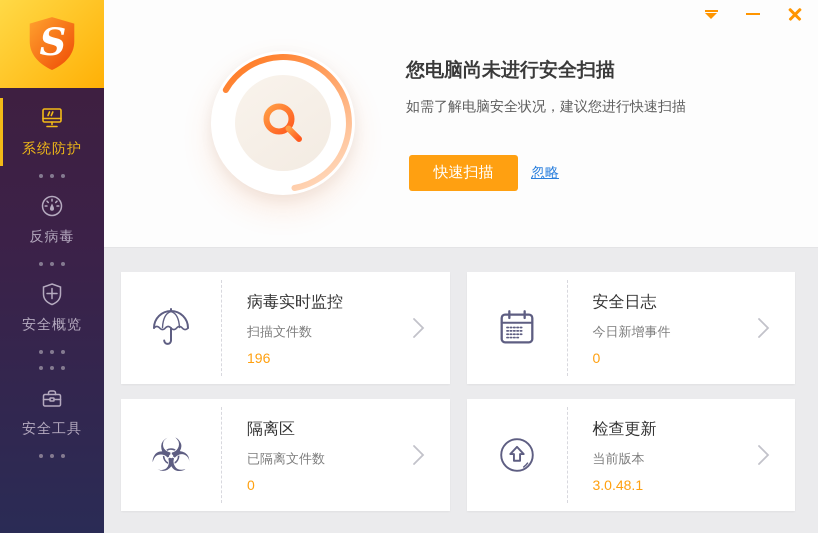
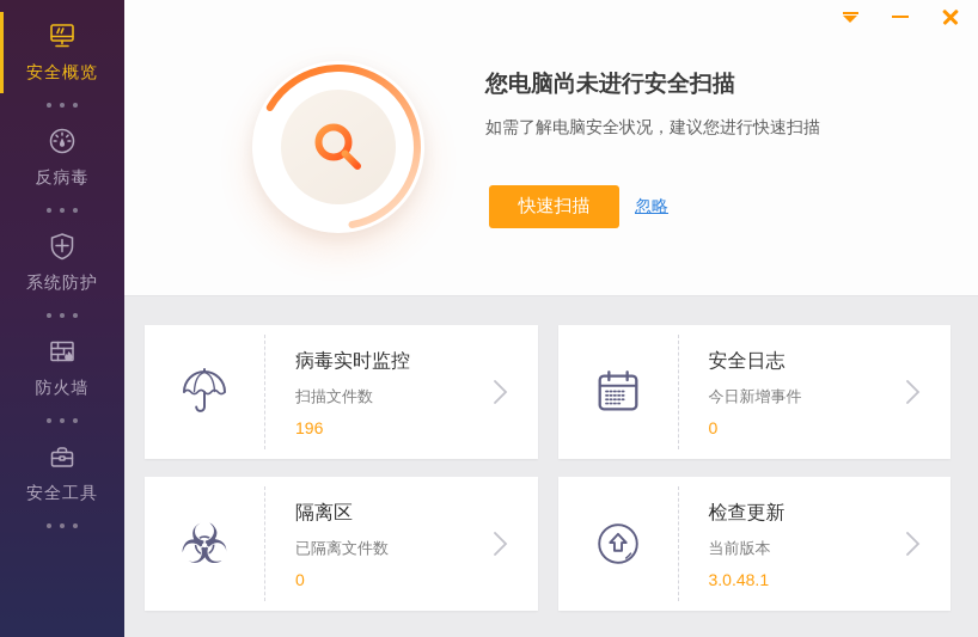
- S
- 系统防护
+ 安全概览
  反病毒
- 安全概览
+ 系统防护
+ 防火墙
  安全工具
  您电脑尚未进行安全扫描
  如需了解电脑安全状况，建议您进行快速扫描
  快速扫描
  忽略
  病毒实时监控
  扫描文件数
  196
  安全日志
  今日新增事件
  0
  ☣
  隔离区
  已隔离文件数
  0
  检查更新
  当前版本
  3.0.48.1
